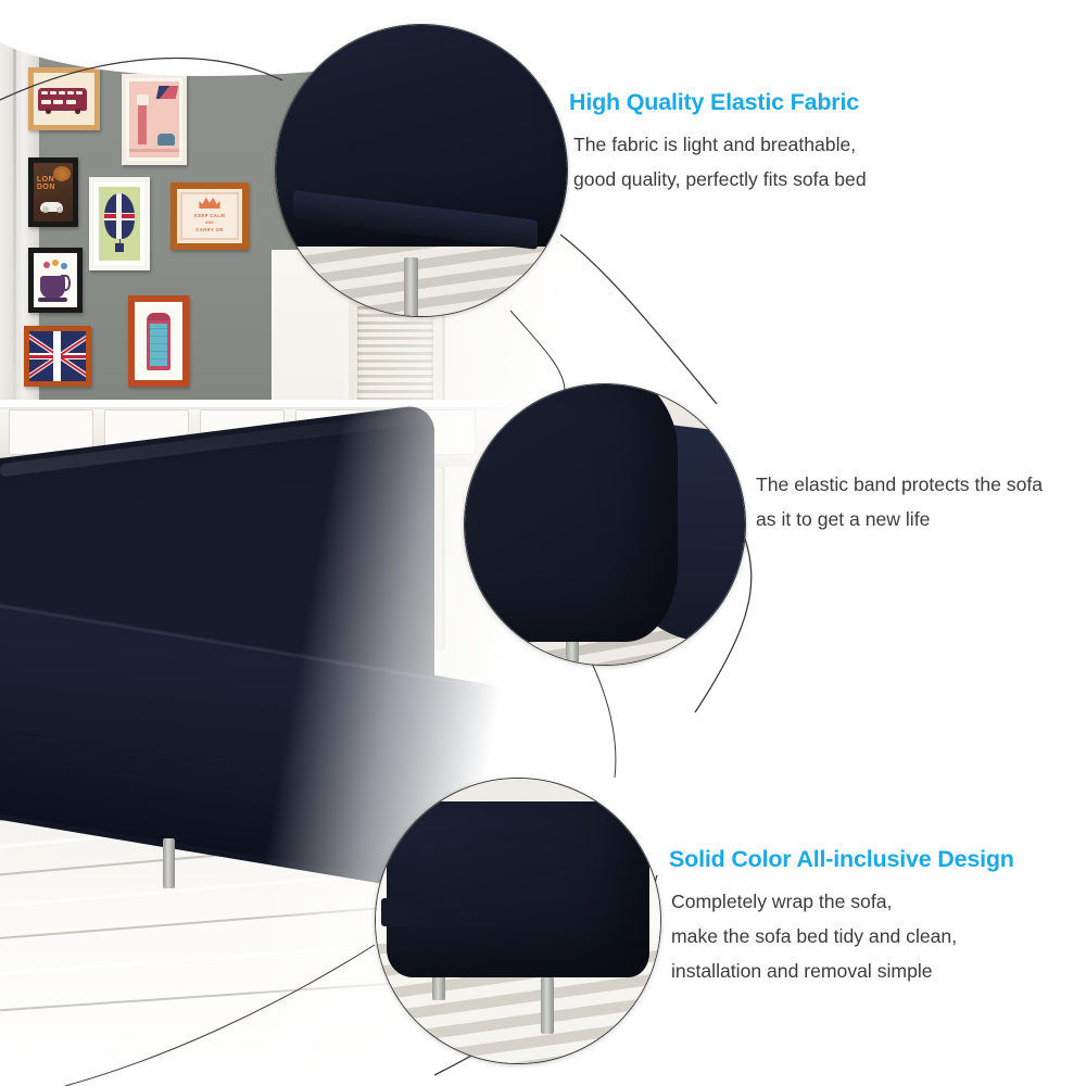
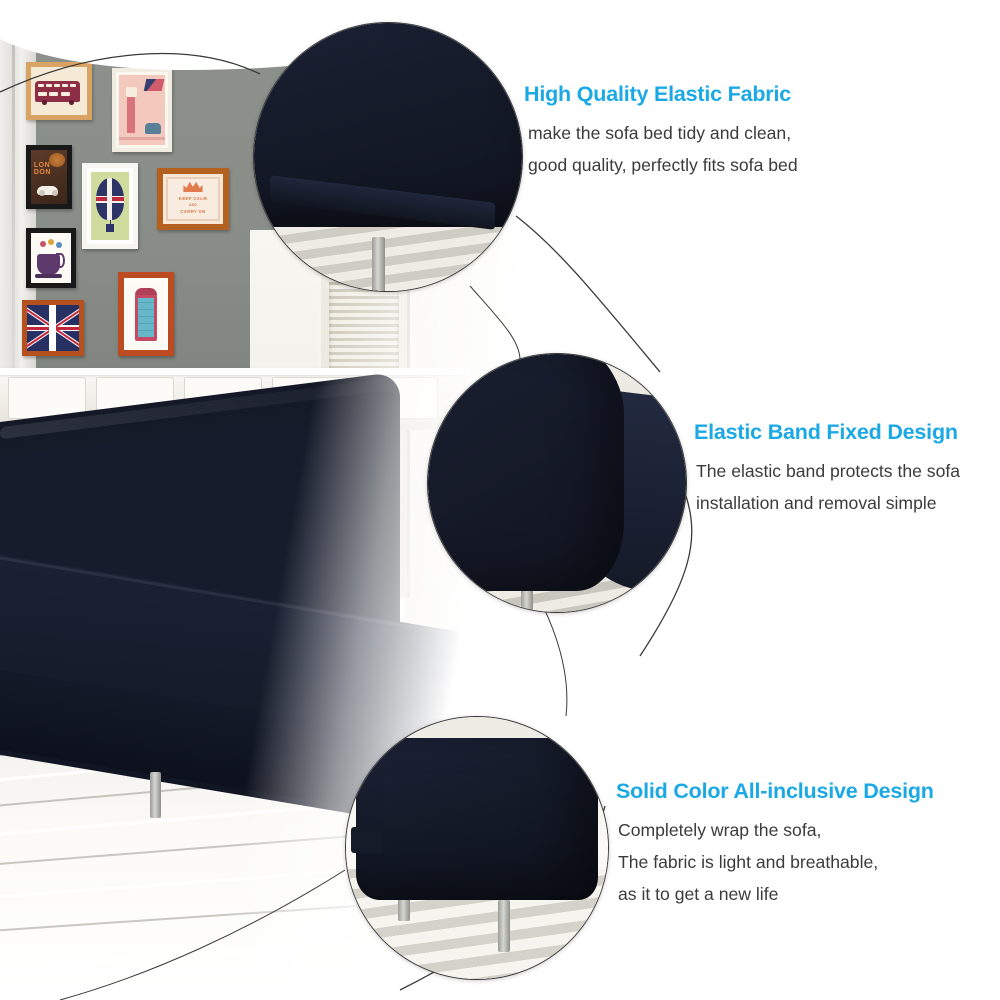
  High Quality Elastic Fabric
- The fabric is light and breathable,
+ make the sofa bed tidy and clean,
  good quality, perfectly fits sofa bed
+ Elastic Band Fixed Design
  The elastic band protects the sofa
- as it to get a new life
+ installation and removal simple
  Solid Color All-inclusive Design
  Completely wrap the sofa,
- make the sofa bed tidy and clean,
+ The fabric is light and breathable,
- installation and removal simple
+ as it to get a new life
